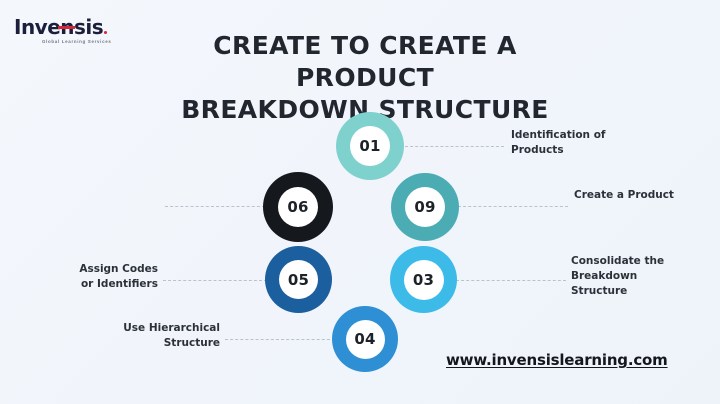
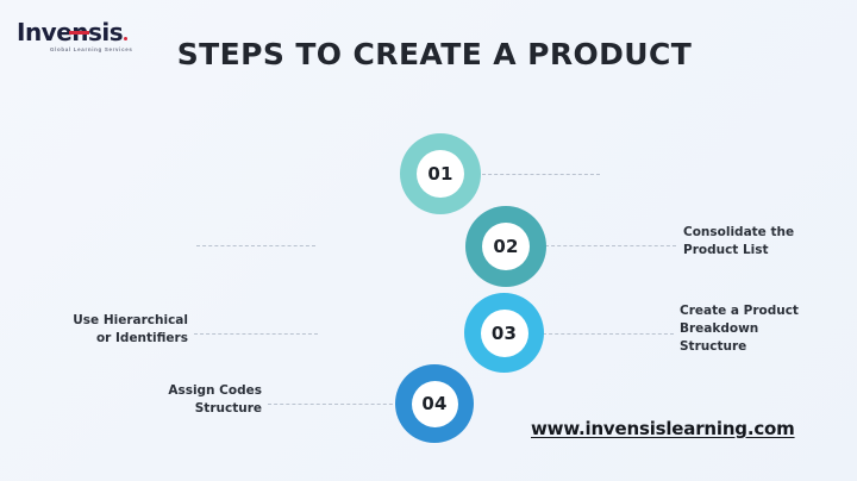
  Invesis
- CREATE TO CREATE A PRODUCT
+ STEPS TO CREATE A PRODUCT
- BREAKDOWN STRUCTURE
  01
- 09
+ 02
  03
  04
- 05
- 06
- Identification of
- Products
- Create a Product
+ Consolidate the
+ Product List
- Consolidate the
+ Create a Product
  Breakdown
  Structure
- Assign Codes
+ Use Hierarchical
  or Identifiers
- Use Hierarchical
+ Assign Codes
  Structure
  www.invensislearning.com
